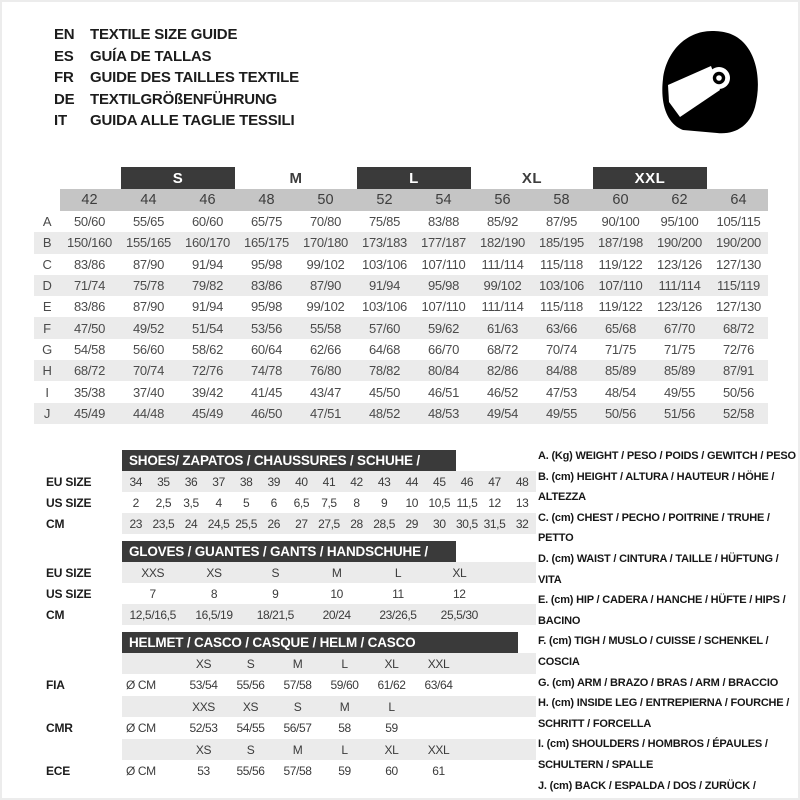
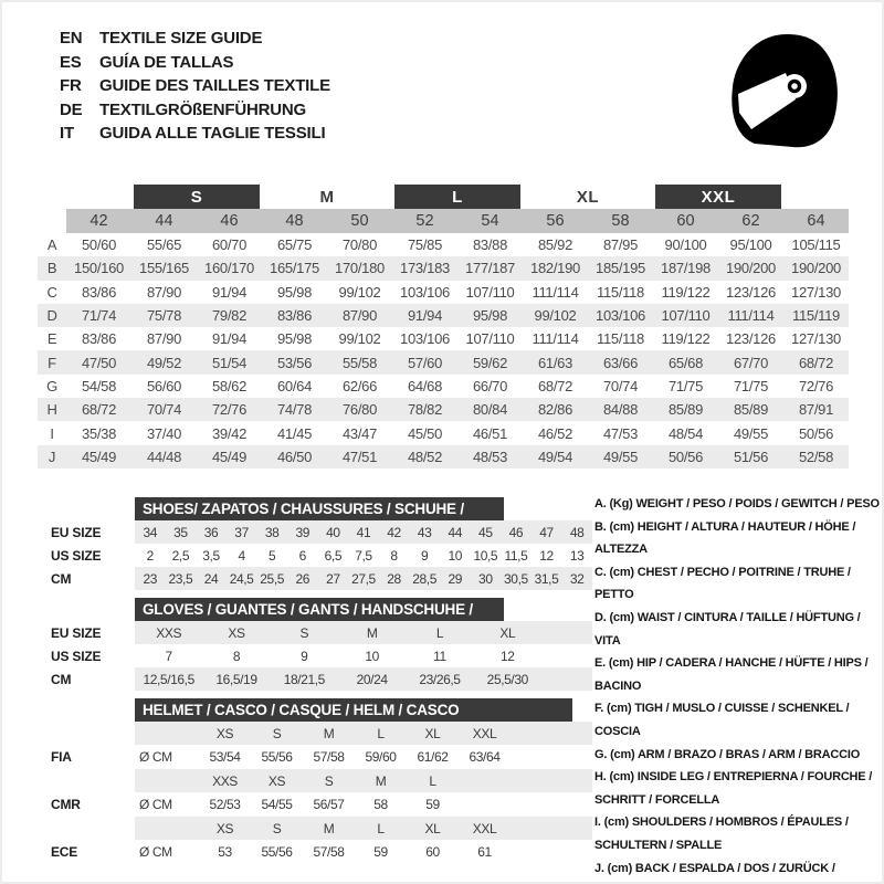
  EN
  TEXTILE SIZE GUIDE
  ES
  GUÍA DE TALLAS
  FR
  GUIDE DES TAILLES TEXTILE
  DE
  TEXTILGRÖßENFÜHRUNG
  IT
  GUIDA ALLE TAGLIE TESSILI
  S
  M
  L
  XL
  XXL
  42
  44
  46
  48
  50
  52
  54
  56
  58
  60
  62
  64
  A
  50/60
  55/65
- 60/60
+ 60/70
  65/75
  70/80
  75/85
  83/88
  85/92
  87/95
  90/100
  95/100
  105/115
  B
  150/160
  155/165
  160/170
  165/175
  170/180
  173/183
  177/187
  182/190
  185/195
  187/198
  190/200
  190/200
  C
  83/86
  87/90
  91/94
  95/98
  99/102
  103/106
  107/110
  111/114
  115/118
  119/122
  123/126
  127/130
  D
  71/74
  75/78
  79/82
  83/86
  87/90
  91/94
  95/98
  99/102
  103/106
  107/110
  111/114
  115/119
  E
  83/86
  87/90
  91/94
  95/98
  99/102
  103/106
  107/110
  111/114
  115/118
  119/122
  123/126
  127/130
  F
  47/50
  49/52
  51/54
  53/56
  55/58
  57/60
  59/62
  61/63
  63/66
  65/68
  67/70
  68/72
  G
  54/58
  56/60
  58/62
  60/64
  62/66
  64/68
  66/70
  68/72
  70/74
  71/75
  71/75
  72/76
  H
  68/72
  70/74
  72/76
  74/78
  76/80
  78/82
  80/84
  82/86
  84/88
  85/89
  85/89
  87/91
  I
  35/38
  37/40
  39/42
  41/45
  43/47
  45/50
  46/51
  46/52
  47/53
  48/54
  49/55
  50/56
  J
  45/49
  44/48
  45/49
  46/50
  47/51
  48/52
  48/53
  49/54
  49/55
  50/56
  51/56
  52/58
  SHOES/ ZAPATOS / CHAUSSURES / SCHUHE /
  EU SIZE
  34
  35
  36
  37
  38
  39
  40
  41
  42
  43
  44
  45
  46
  47
  48
  US SIZE
  2
  2,5
  3,5
  4
  5
  6
  6,5
  7,5
  8
  9
  10
  10,5
  11,5
  12
  13
  CM
  23
  23,5
  24
  24,5
  25,5
  26
  27
  27,5
  28
  28,5
  29
  30
  30,5
  31,5
  32
  GLOVES / GUANTES / GANTS / HANDSCHUHE /
  EU SIZE
  XXS
  XS
  S
  M
  L
  XL
  US SIZE
  7
  8
  9
  10
  11
  12
  CM
  12,5/16,5
  16,5/19
  18/21,5
  20/24
  23/26,5
  25,5/30
  HELMET / CASCO / CASQUE / HELM / CASCO
  XS
  S
  M
  L
  XL
  XXL
  FIA
  Ø CM
  53/54
  55/56
  57/58
  59/60
  61/62
  63/64
  XXS
  XS
  S
  M
  L
  CMR
  Ø CM
  52/53
  54/55
  56/57
  58
  59
  XS
  S
  M
  L
  XL
  XXL
  ECE
  Ø CM
  53
  55/56
  57/58
  59
  60
  61
  A. (Kg) WEIGHT / PESO / POIDS / GEWITCH / PESO
  B. (cm) HEIGHT / ALTURA / HAUTEUR / HÖHE / ALTEZZA
  C. (cm) CHEST / PECHO / POITRINE / TRUHE / PETTO
  D. (cm) WAIST / CINTURA / TAILLE / HÜFTUNG / VITA
  E. (cm) HIP / CADERA / HANCHE / HÜFTE / HIPS / BACINO
  F. (cm) TIGH / MUSLO / CUISSE / SCHENKEL / COSCIA
  G. (cm) ARM / BRAZO / BRAS / ARM / BRACCIO
  H. (cm) INSIDE LEG / ENTREPIERNA / FOURCHE / SCHRITT / FORCELLA
  I. (cm) SHOULDERS / HOMBROS / ÉPAULES / SCHULTERN / SPALLE
  J. (cm) BACK / ESPALDA / DOS / ZURÜCK /
